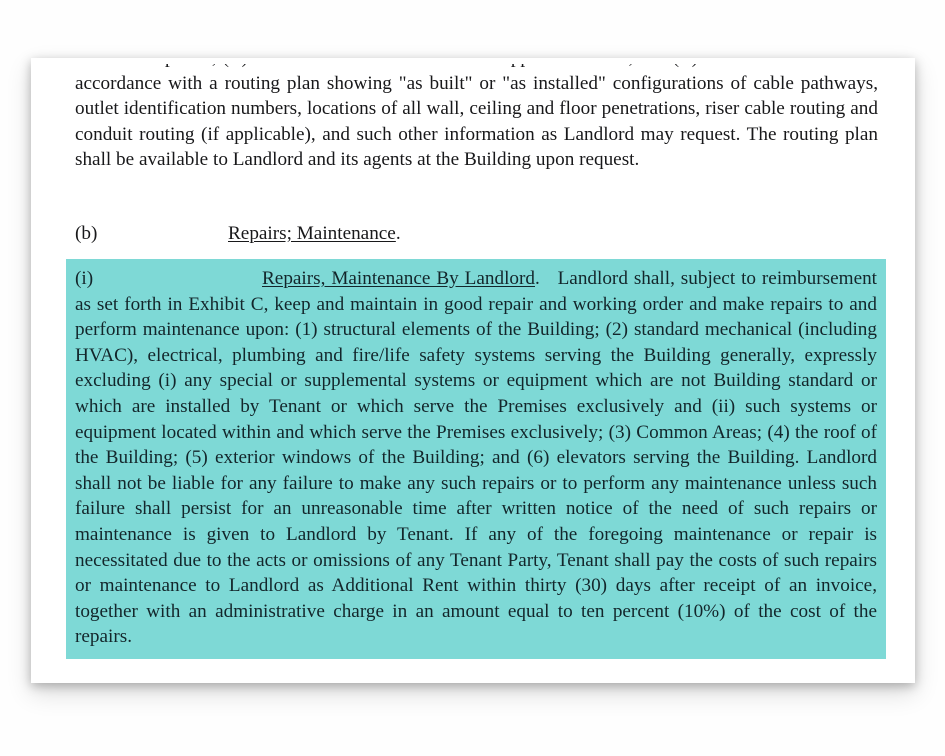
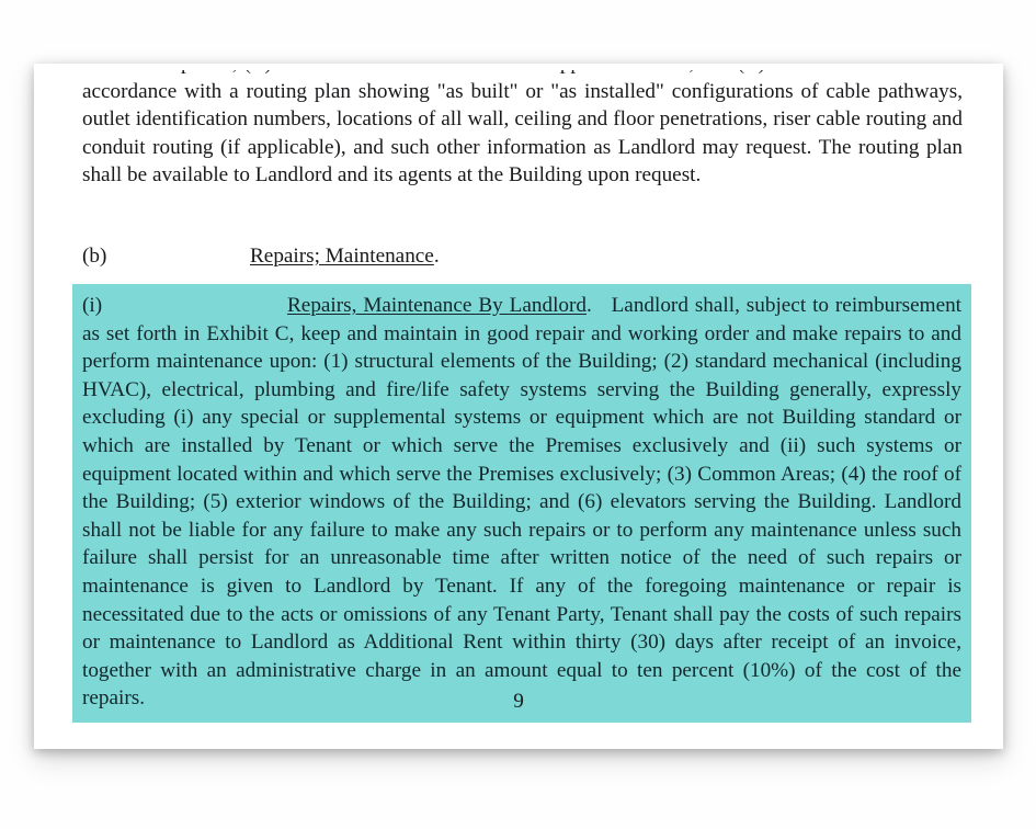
  accordance with a routing plan showing "as built" or "as installed" configurations of cable pathways, outlet identification numbers, locations of all wall, ceiling and floor penetrations, riser cable routing and conduit routing (if applicable), and such other information as Landlord may request. The routing plan shall be available to Landlord and its agents at the Building upon request.
  (b) Repairs; Maintenance.
  (i) Repairs, Maintenance By Landlord. Landlord shall, subject to reimbursement as set forth in Exhibit C, keep and maintain in good repair and working order and make repairs to and perform maintenance upon: (1) structural elements of the Building; (2) standard mechanical (including HVAC), electrical, plumbing and fire/life safety systems serving the Building generally, expressly excluding (i) any special or supplemental systems or equipment which are not Building standard or which are installed by Tenant or which serve the Premises exclusively and (ii) such systems or equipment located within and which serve the Premises exclusively; (3) Common Areas; (4) the roof of the Building; (5) exterior windows of the Building; and (6) elevators serving the Building. Landlord shall not be liable for any failure to make any such repairs or to perform any maintenance unless such failure shall persist for an unreasonable time after written notice of the need of such repairs or maintenance is given to Landlord by Tenant. If any of the foregoing maintenance or repair is necessitated due to the acts or omissions of any Tenant Party, Tenant shall pay the costs of such repairs or maintenance to Landlord as Additional Rent within thirty (30) days after receipt of an invoice, together with an administrative charge in an amount equal to ten percent (10%) of the cost of the repairs.
+ 9
